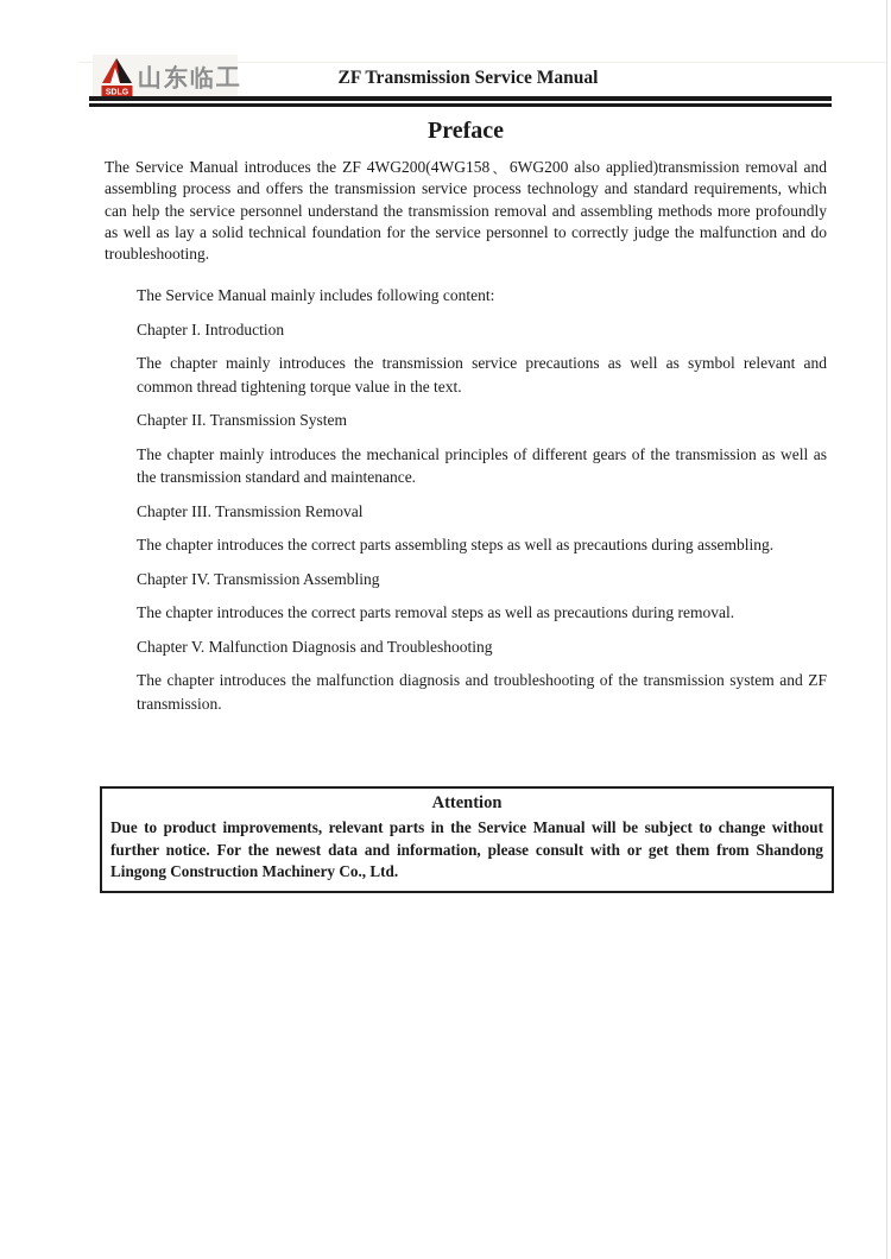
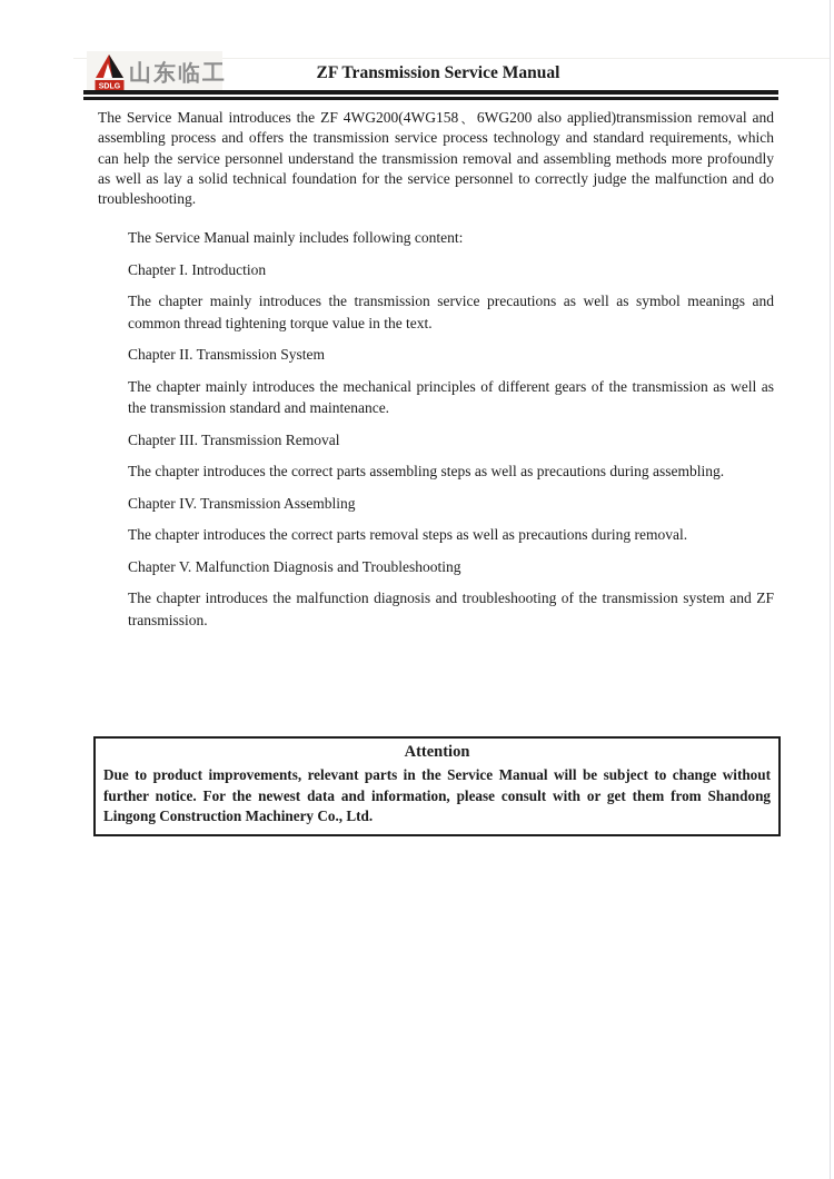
  山东临工
  ZF Transmission Service Manual
- Preface
  The Service Manual introduces the ZF 4WG200(4WG158、6WG200 also applied)transmission removal and assembling process and offers the transmission service process technology and standard requirements, which can help the service personnel understand the transmission removal and assembling methods more profoundly as well as lay a solid technical foundation for the service personnel to correctly judge the malfunction and do troubleshooting.
  The Service Manual mainly includes following content:
  Chapter I. Introduction
- The chapter mainly introduces the transmission service precautions as well as symbol relevant and common thread tightening torque value in the text.
+ The chapter mainly introduces the transmission service precautions as well as symbol meanings and common thread tightening torque value in the text.
  Chapter II. Transmission System
  The chapter mainly introduces the mechanical principles of different gears of the transmission as well as the transmission standard and maintenance.
  Chapter III. Transmission Removal
  The chapter introduces the correct parts assembling steps as well as precautions during assembling.
  Chapter IV. Transmission Assembling
  The chapter introduces the correct parts removal steps as well as precautions during removal.
  Chapter V. Malfunction Diagnosis and Troubleshooting
  The chapter introduces the malfunction diagnosis and troubleshooting of the transmission system and ZF transmission.
  Attention
  Due to product improvements, relevant parts in the Service Manual will be subject to change without further notice. For the newest data and information, please consult with or get them from Shandong Lingong Construction Machinery Co., Ltd.
